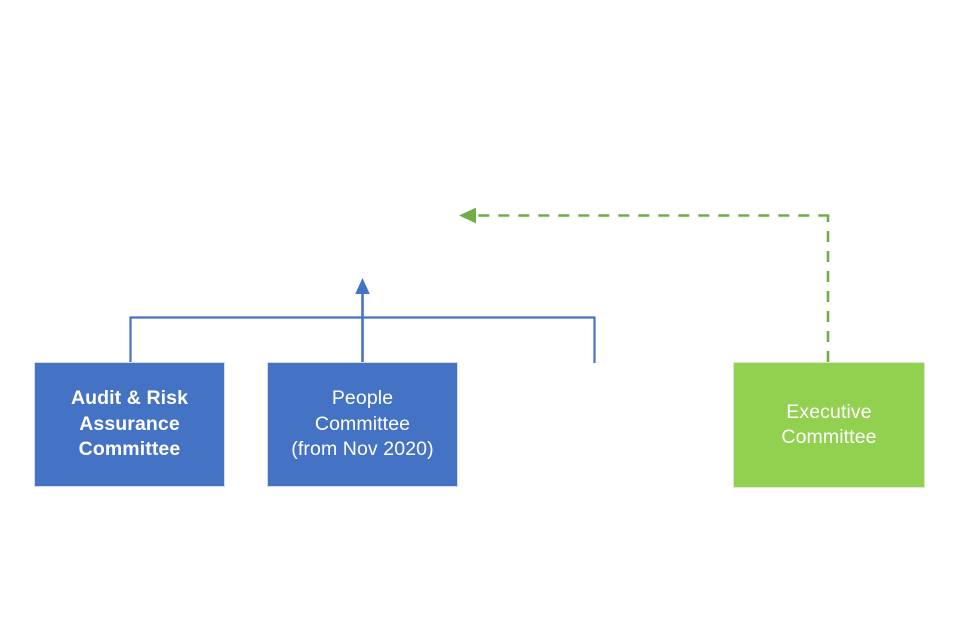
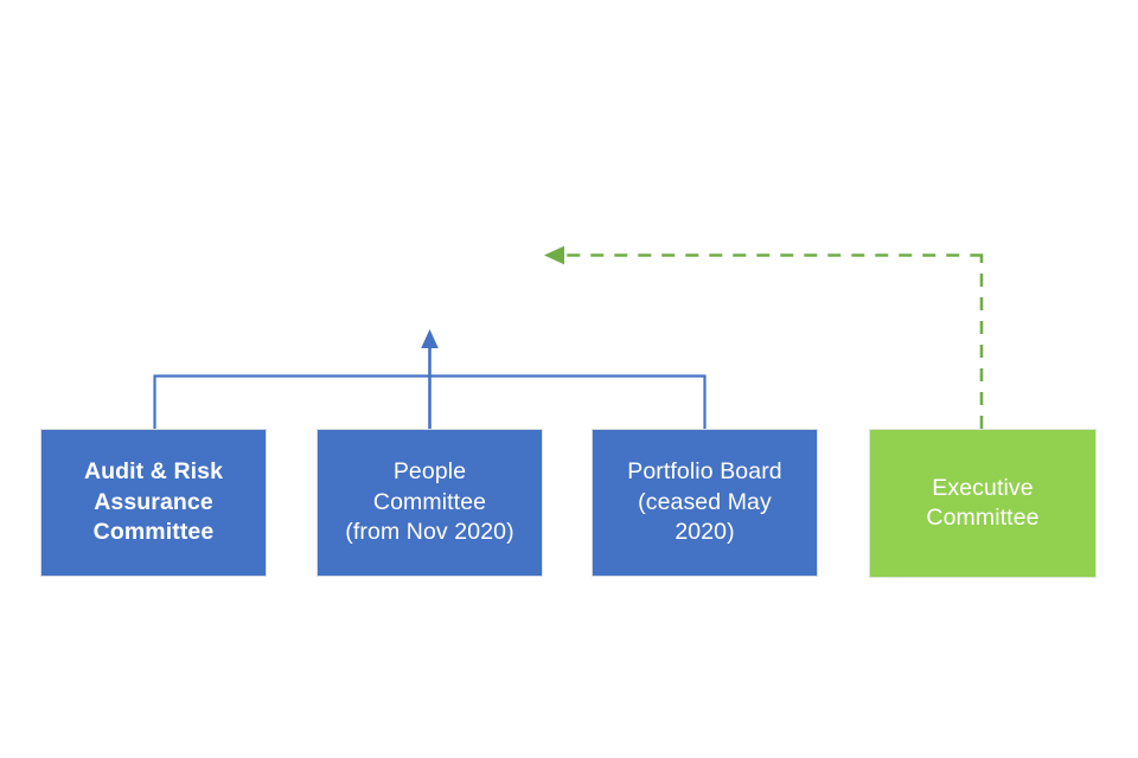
  Audit & Risk
  Assurance
  Committee
  People
  Committee
  (from Nov 2020)
+ Portfolio Board
+ (ceased May
+ 2020)
  Executive
  Committee
